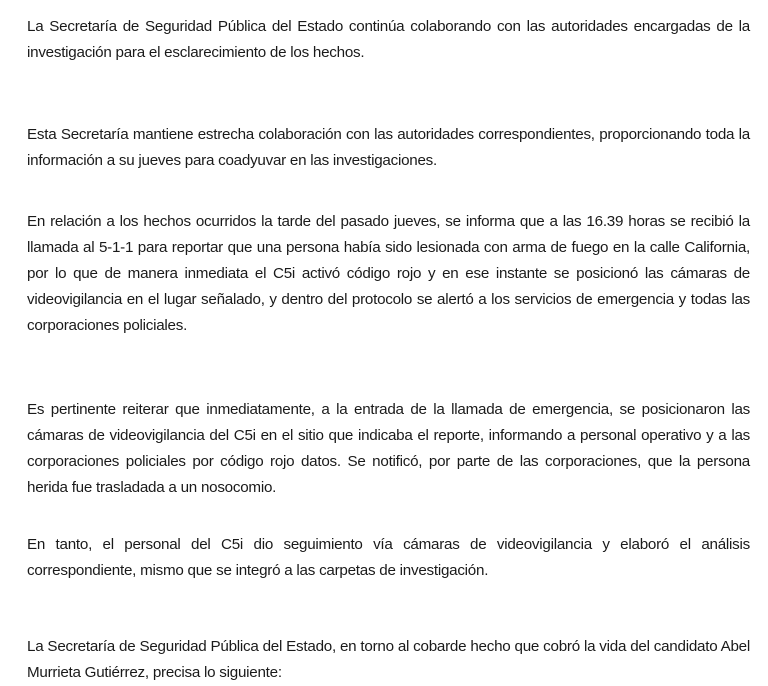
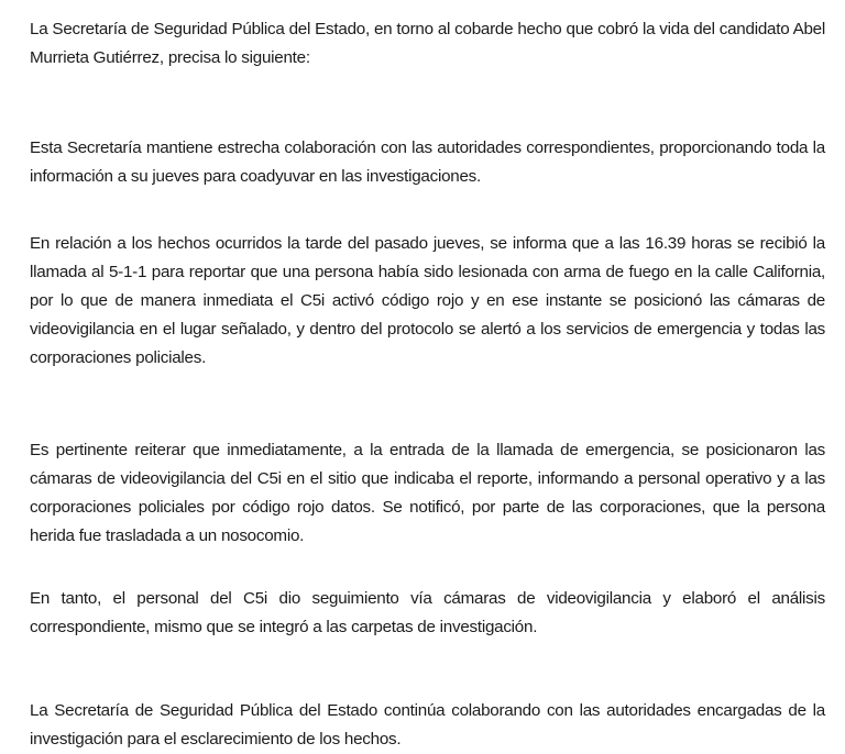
- La Secretaría de Seguridad Pública del Estado continúa colaborando con las autoridades encargadas de la investigación para el esclarecimiento de los hechos.
+ La Secretaría de Seguridad Pública del Estado, en torno al cobarde hecho que cobró la vida del candidato Abel Murrieta Gutiérrez, precisa lo siguiente:
  Esta Secretaría mantiene estrecha colaboración con las autoridades correspondientes, proporcionando toda la información a su jueves para coadyuvar en las investigaciones.
  En relación a los hechos ocurridos la tarde del pasado jueves, se informa que a las 16.39 horas se recibió la llamada al 5-1-1 para reportar que una persona había sido lesionada con arma de fuego en la calle California, por lo que de manera inmediata el C5i activó código rojo y en ese instante se posicionó las cámaras de videovigilancia en el lugar señalado, y dentro del protocolo se alertó a los servicios de emergencia y todas las corporaciones policiales.
  Es pertinente reiterar que inmediatamente, a la entrada de la llamada de emergencia, se posicionaron las cámaras de videovigilancia del C5i en el sitio que indicaba el reporte, informando a personal operativo y a las corporaciones policiales por código rojo datos. Se notificó, por parte de las corporaciones, que la persona herida fue trasladada a un nosocomio.
  En tanto, el personal del C5i dio seguimiento vía cámaras de videovigilancia y elaboró el análisis correspondiente, mismo que se integró a las carpetas de investigación.
- La Secretaría de Seguridad Pública del Estado, en torno al cobarde hecho que cobró la vida del candidato Abel Murrieta Gutiérrez, precisa lo siguiente:
+ La Secretaría de Seguridad Pública del Estado continúa colaborando con las autoridades encargadas de la investigación para el esclarecimiento de los hechos.
